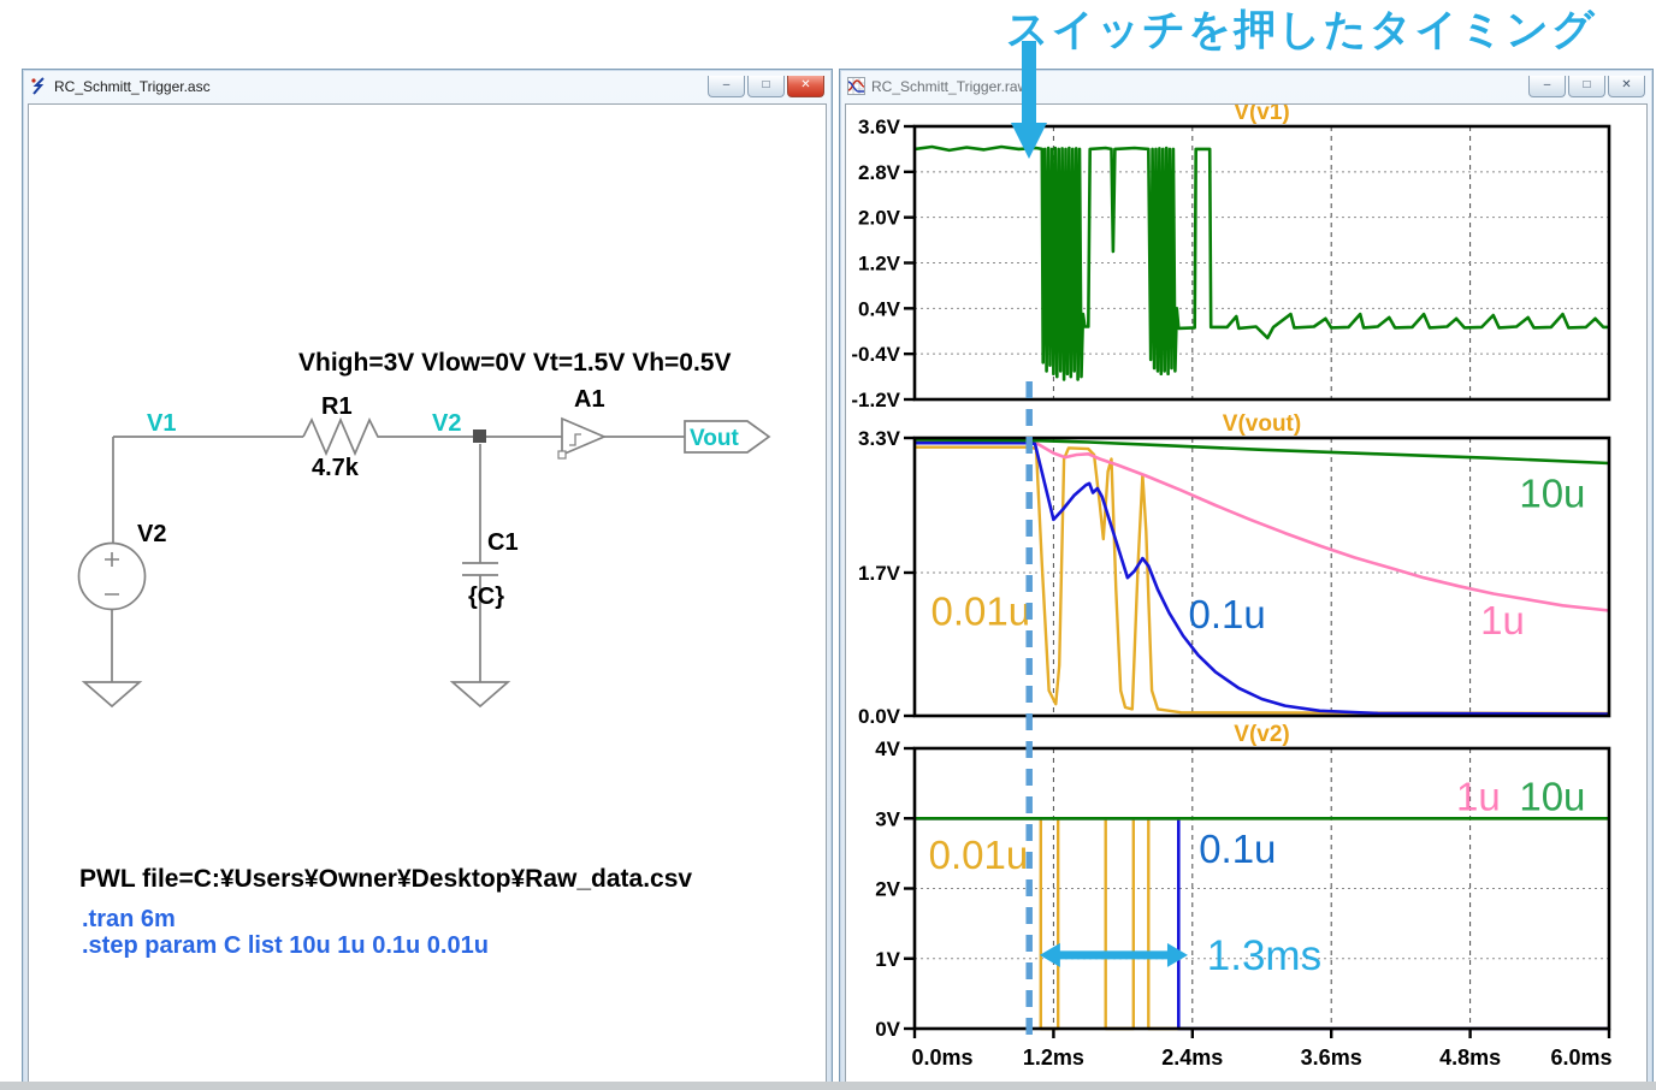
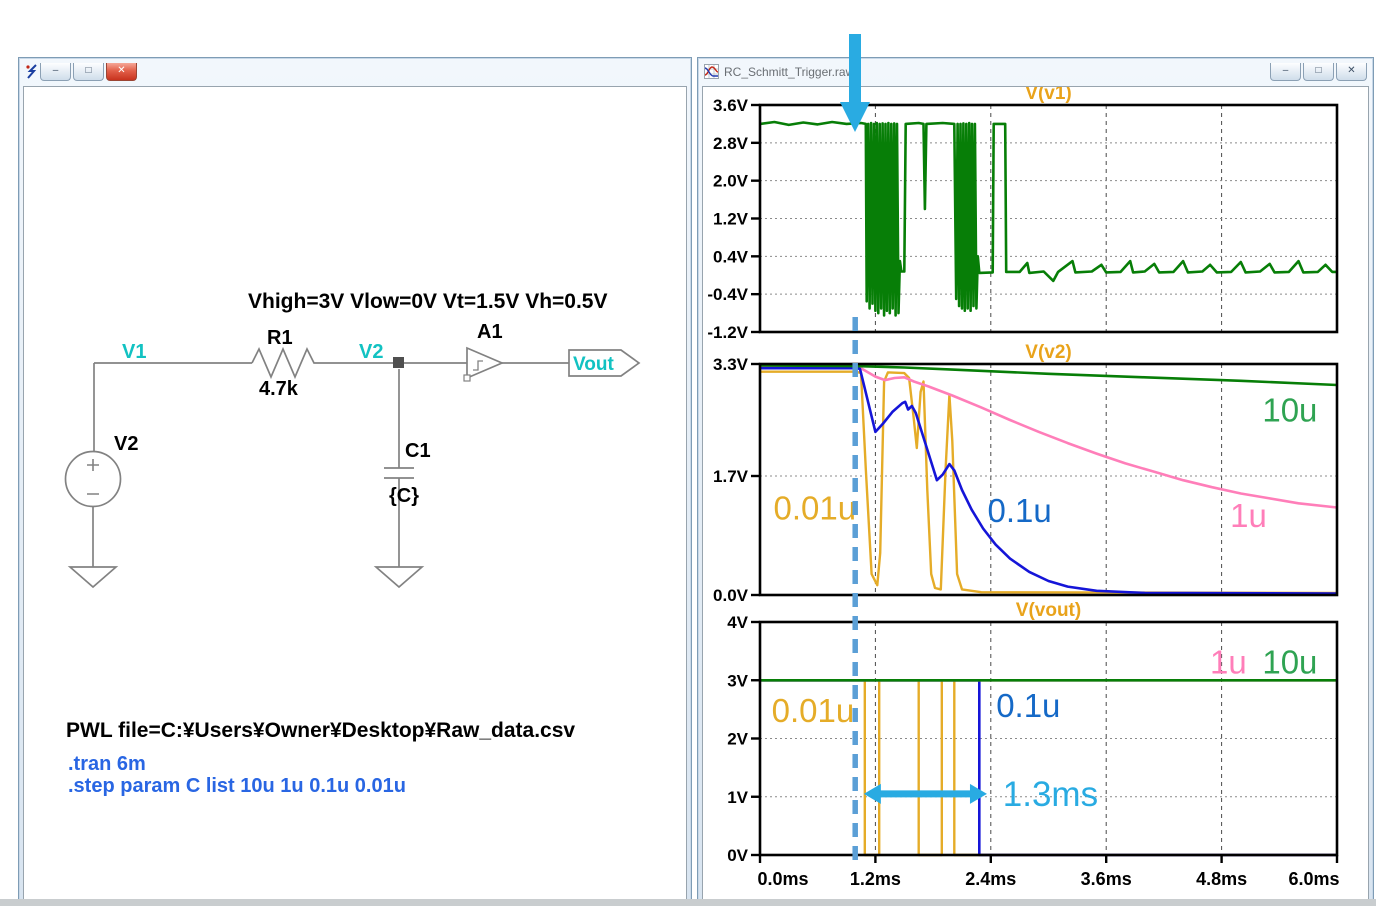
- スイッチを押したタイミング
- RC_Schmitt_Trigger.asc
  –
  □
  ✕
  Vhigh=3V Vlow=0V Vt=1.5V Vh=0.5V
  V1
  R1
  4.7k
  V2
  A1
  Vout
  V2
  C1
  {C}
  PWL file=C:¥Users¥Owner¥Desktop¥Raw_data.csv
  .tran 6m
  .step param C list 10u 1u 0.1u 0.01u
  RC_Schmitt_Trigger.ra
  –
  □
  ✕
  3.6V
  2.8V
  2.0V
  1.2V
  0.4V
  -0.4V
  -1.2V
  V(v1)
  3.3V
  1.7V
  0.0V
- V(vout)
+ V(v2)
  0.01u
  0.1u
  1u
  10u
  4V
  3V
  2V
  1V
  0V
- V(v2)
+ V(vout)
  0.01u
  0.1u
  1u
  10u
  0.0ms
  1.2ms
  2.4ms
  3.6ms
  4.8ms
  6.0ms
  1.3ms
